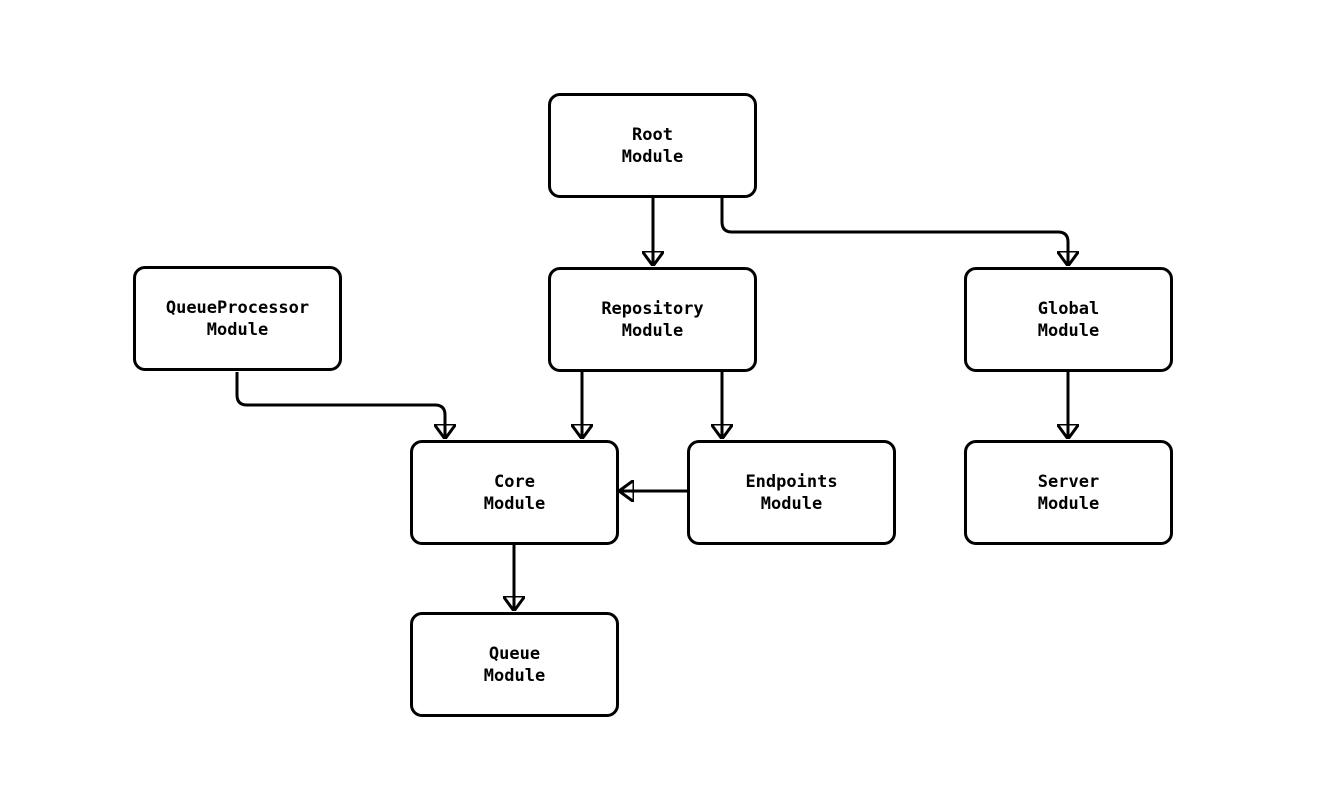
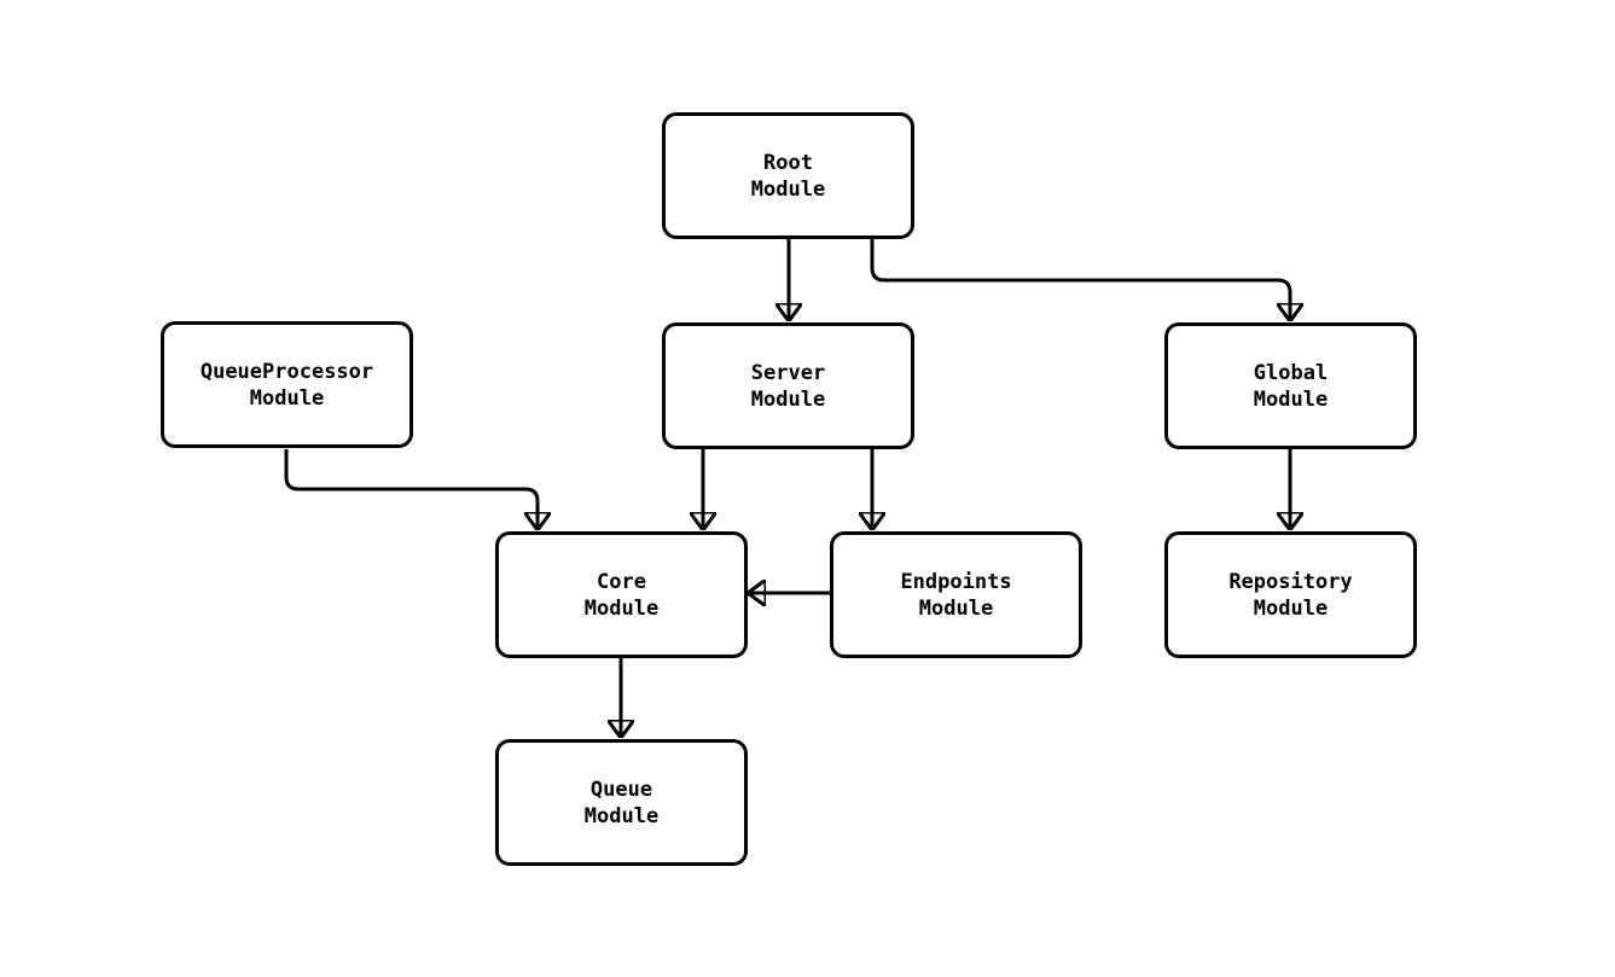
  Root
  Module
- Repository
+ Server
  Module
  QueueProcessor
  Module
  Global
  Module
  Core
  Module
  Endpoints
  Module
- Server
+ Repository
  Module
  Queue
  Module
